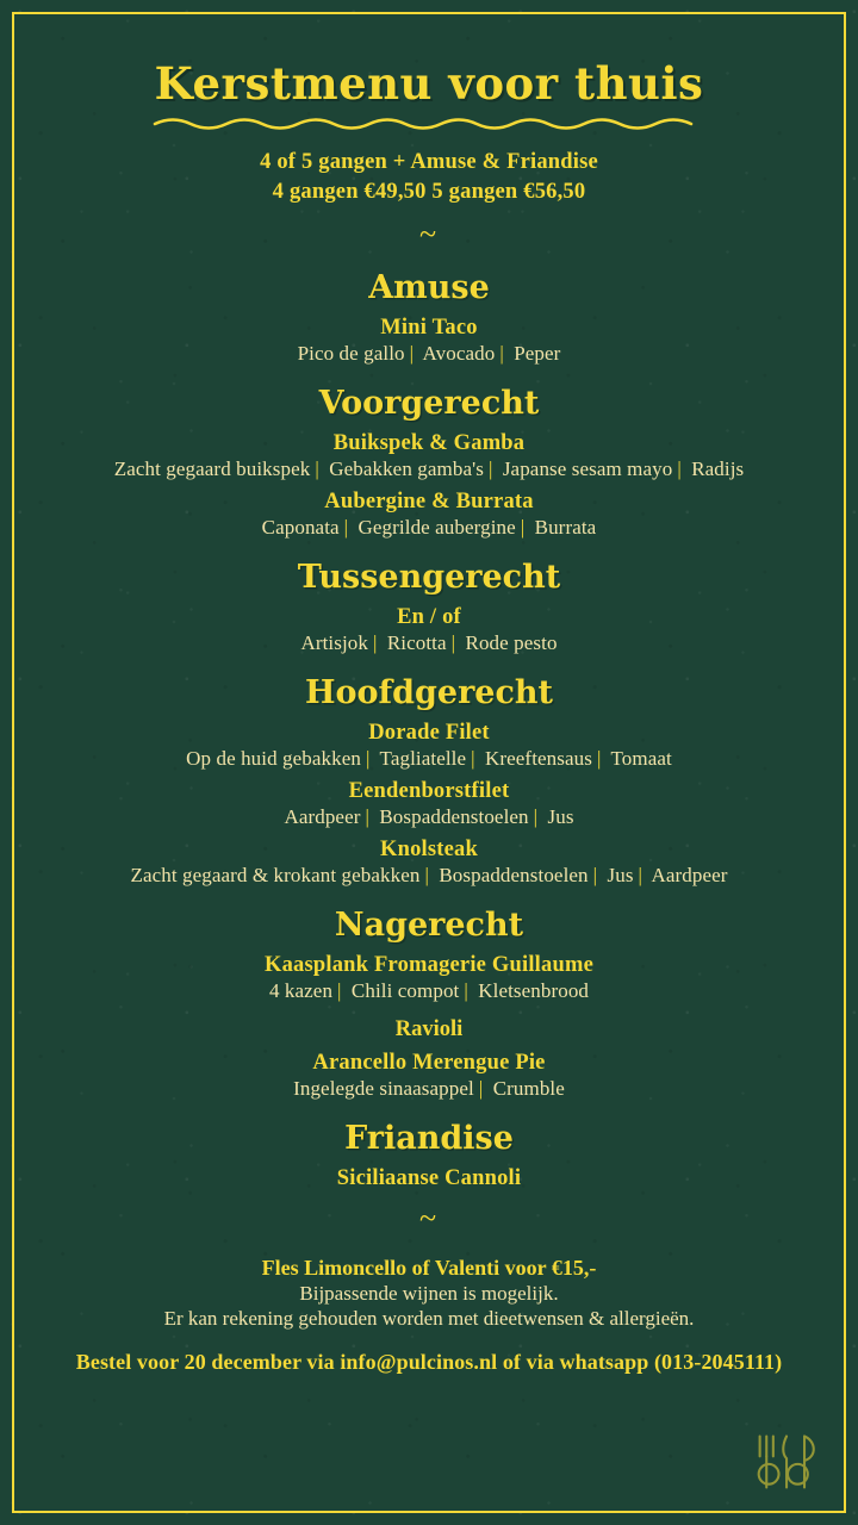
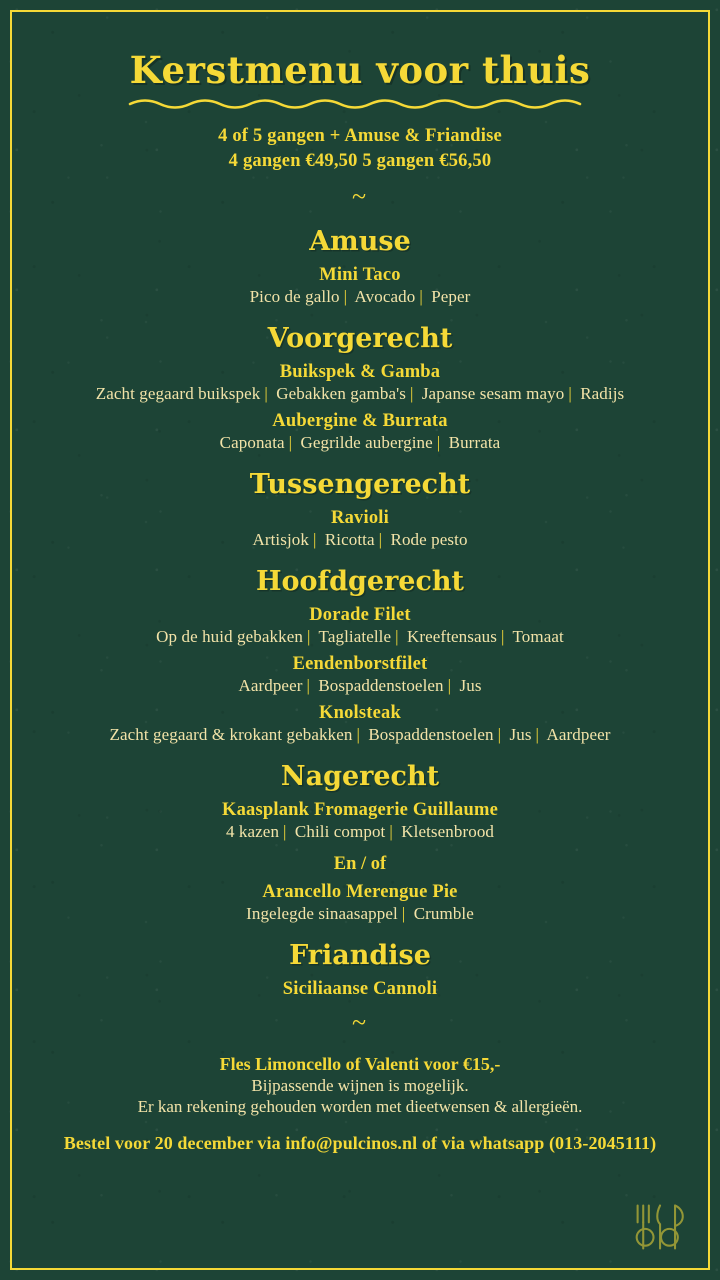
  Kerstmenu voor thuis
  4 of 5 gangen + Amuse & Friandise
  4 gangen €49,50 5 gangen €56,50
  ~
  Amuse
  Mini Taco
  Pico de gallo | Avocado | Peper
  Voorgerecht
  Buikspek & Gamba
  Zacht gegaard buikspek | Gebakken gamba's | Japanse sesam mayo | Radijs
  Aubergine & Burrata
  Caponata | Gegrilde aubergine | Burrata
  Tussengerecht
- En / of
+ Ravioli
  Artisjok | Ricotta | Rode pesto
  Hoofdgerecht
  Dorade Filet
  Op de huid gebakken | Tagliatelle | Kreeftensaus | Tomaat
  Eendenborstfilet
  Aardpeer | Bospaddenstoelen | Jus
  Knolsteak
  Zacht gegaard & krokant gebakken | Bospaddenstoelen | Jus | Aardpeer
  Nagerecht
  Kaasplank Fromagerie Guillaume
  4 kazen | Chili compot | Kletsenbrood
- Ravioli
+ En / of
  Arancello Merengue Pie
  Ingelegde sinaasappel | Crumble
  Friandise
  Siciliaanse Cannoli
  ~
  Fles Limoncello of Valenti voor €15,-
  Bijpassende wijnen is mogelijk.
  Er kan rekening gehouden worden met dieetwensen & allergieën.
  Bestel voor 20 december via info@pulcinos.nl of via whatsapp (013-2045111)
